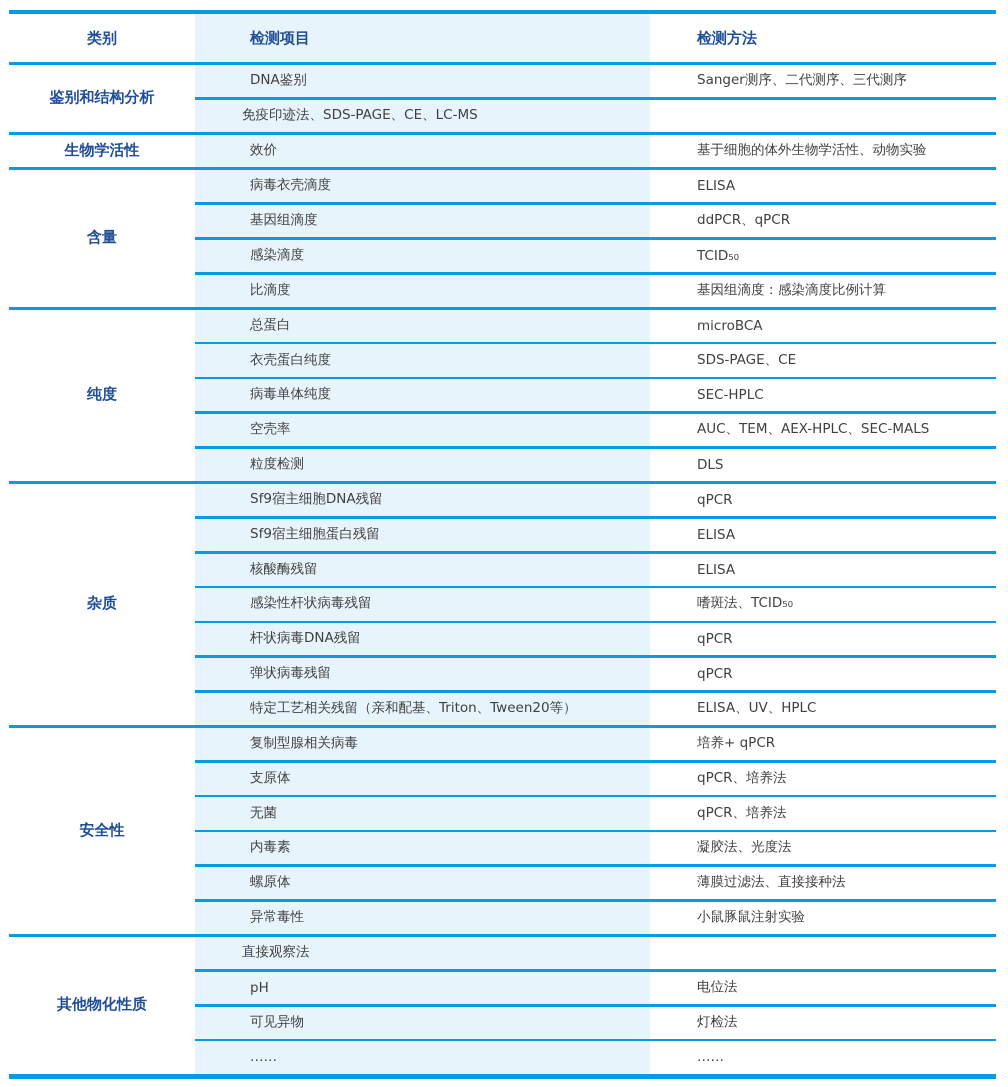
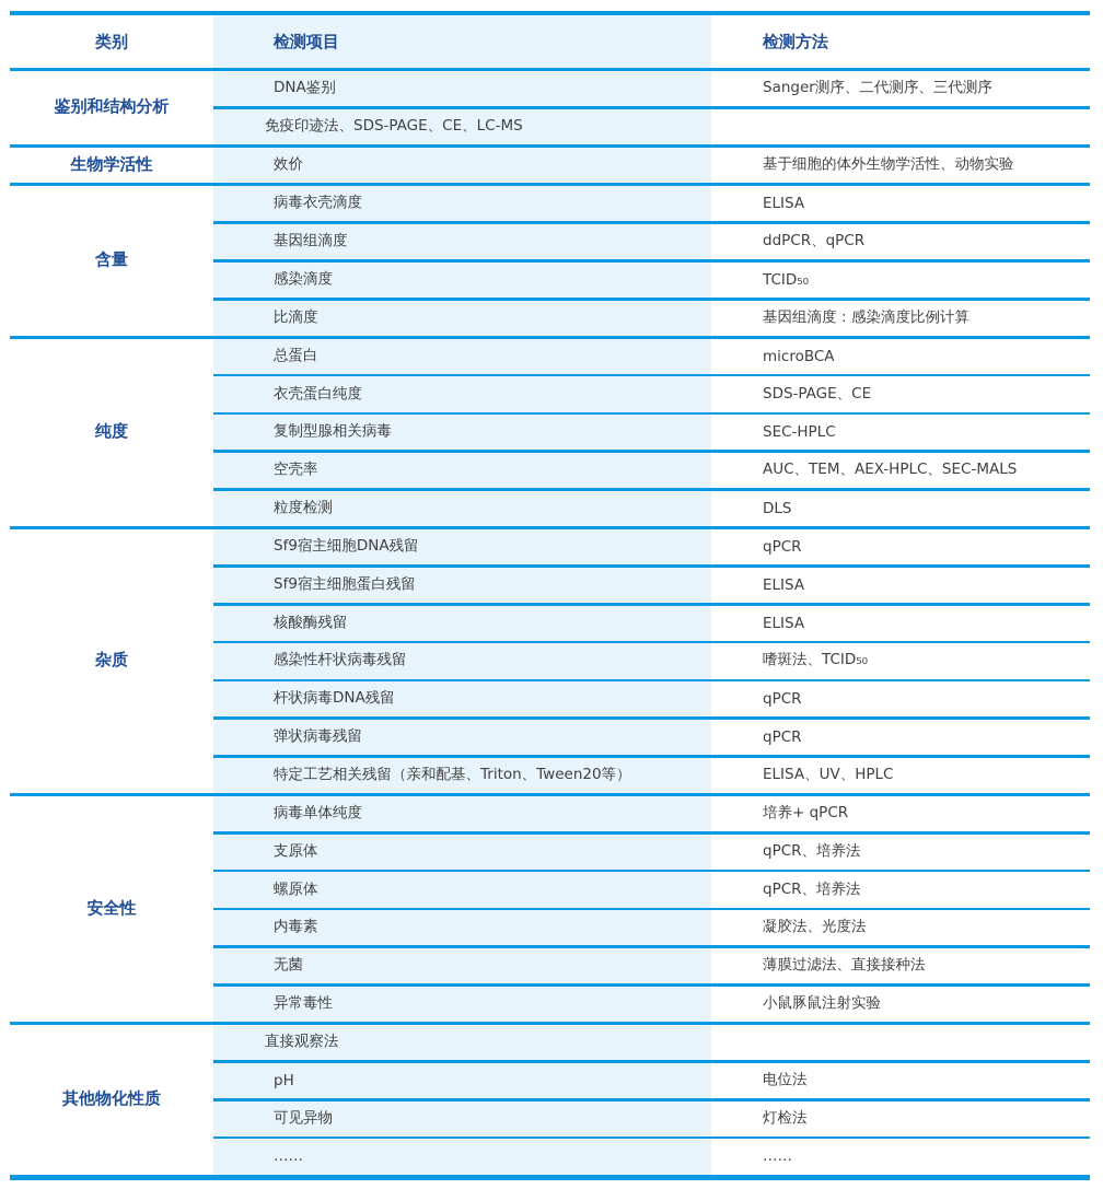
  类别
  检测项目
  检测方法
  鉴别和结构分析
  DNA鉴别
  Sanger测序、二代测序、三代测序
  免疫印迹法、SDS-PAGE、CE、LC-MS
  生物学活性
  效价
  基于细胞的体外生物学活性、动物实验
  含量
  病毒衣壳滴度
  ELISA
  基因组滴度
  ddPCR、qPCR
  感染滴度
  TCID₅₀
  比滴度
  基因组滴度：感染滴度比例计算
  纯度
  总蛋白
  microBCA
  衣壳蛋白纯度
  SDS-PAGE、CE
- 病毒单体纯度
+ 复制型腺相关病毒
  SEC-HPLC
  空壳率
  AUC、TEM、AEX-HPLC、SEC-MALS
  粒度检测
  DLS
  杂质
  Sf9宿主细胞DNA残留
  qPCR
  Sf9宿主细胞蛋白残留
  ELISA
  核酸酶残留
  ELISA
  感染性杆状病毒残留
  嗜斑法、TCID₅₀
  杆状病毒DNA残留
  qPCR
  弹状病毒残留
  qPCR
  特定工艺相关残留（亲和配基、Triton、Tween20等）
  ELISA、UV、HPLC
  安全性
- 复制型腺相关病毒
+ 病毒单体纯度
  培养+ qPCR
  支原体
  qPCR、培养法
- 无菌
+ 螺原体
  qPCR、培养法
  内毒素
  凝胶法、光度法
- 螺原体
+ 无菌
  薄膜过滤法、直接接种法
  异常毒性
  小鼠豚鼠注射实验
  其他物化性质
  直接观察法
  pH
  电位法
  可见异物
  灯检法
  ……
  ……
